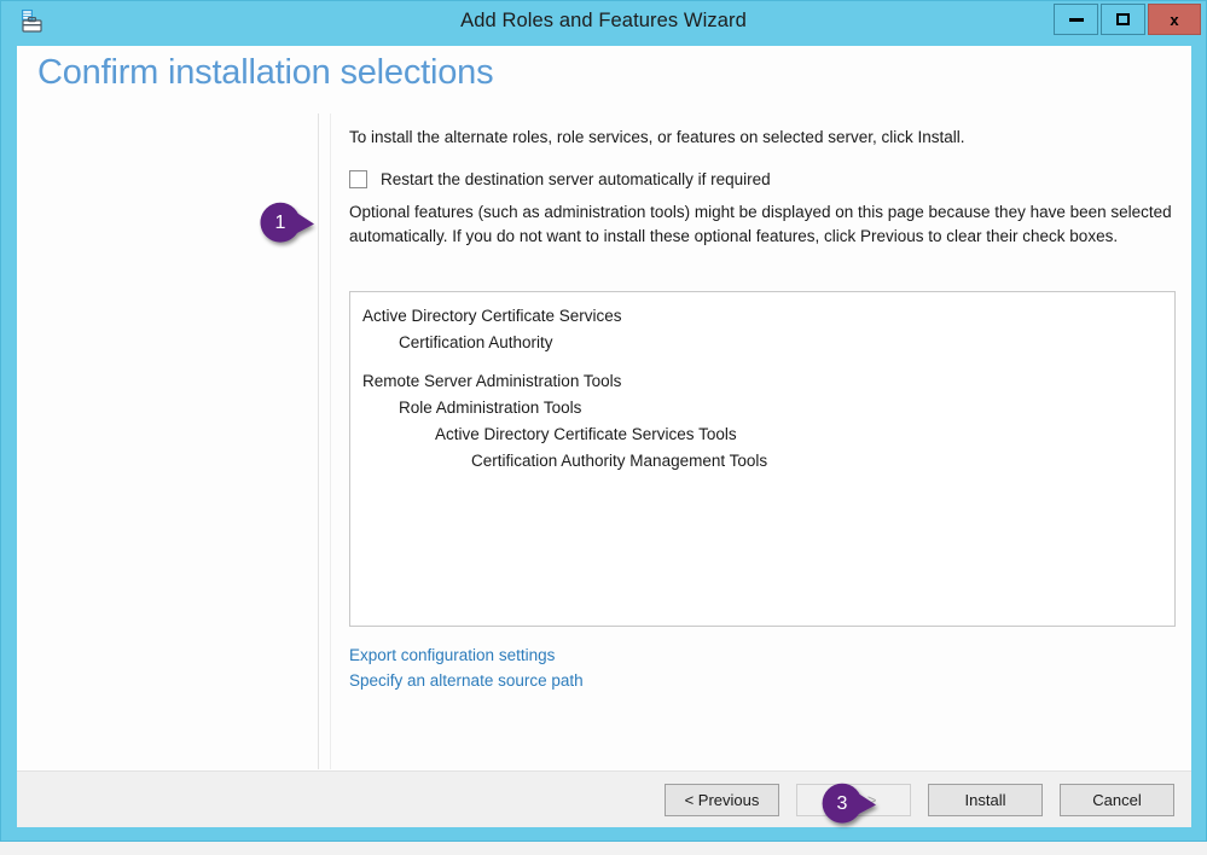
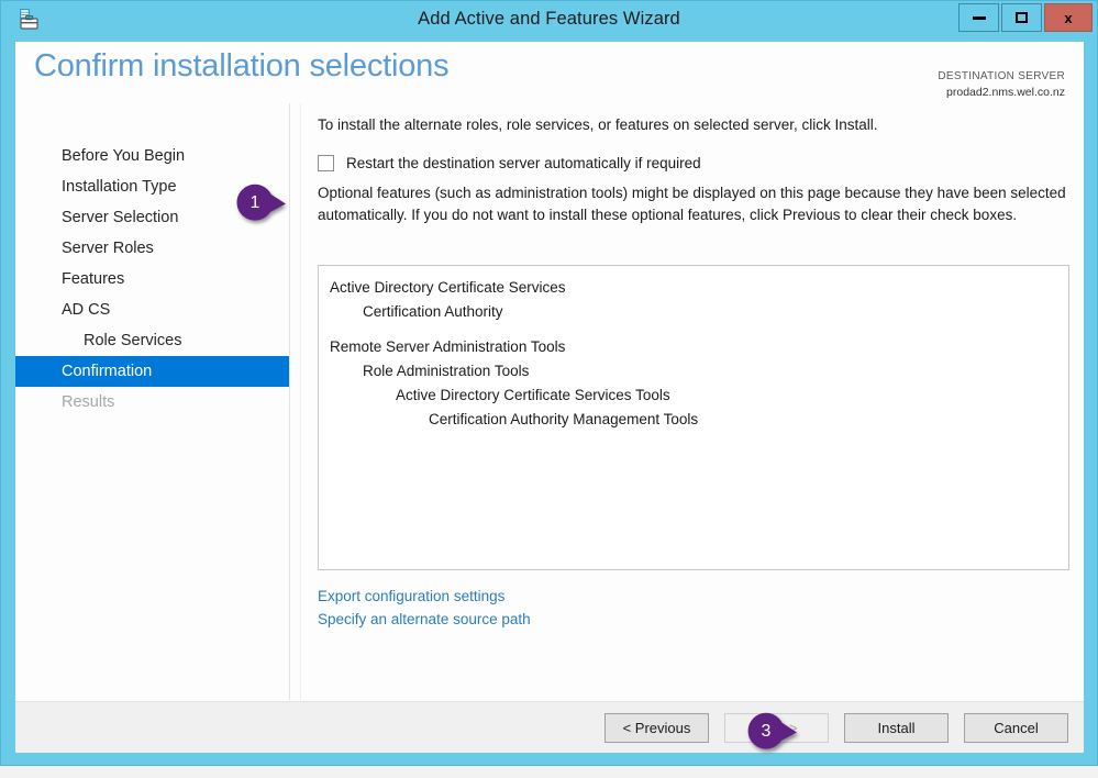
- Add Roles and Features Wizard
+ Add Active and Features Wizard
  x
  Confirm installation selections
+ DESTINATION SERVER
+ prodad2.nms.wel.co.nz
+ Before You Begin
+ Installation Type
+ Server Selection
+ Server Roles
+ Features
+ AD CS
+ Role Services
+ Confirmation
+ Results
  To install the alternate roles, role services, or features on selected server, click Install.
  Restart the destination server automatically if required
  Optional features (such as administration tools) might be displayed on this page because they have been selected automatically. If you do not want to install these optional features, click Previous to clear their check boxes.
  Active Directory Certificate Services
  Certification Authority
  Remote Server Administration Tools
  Role Administration Tools
  Active Directory Certificate Services Tools
  Certification Authority Management Tools
  Export configuration settings
  Specify an alternate source path
  < Previous
  Install
  Cancel
  1
  3
